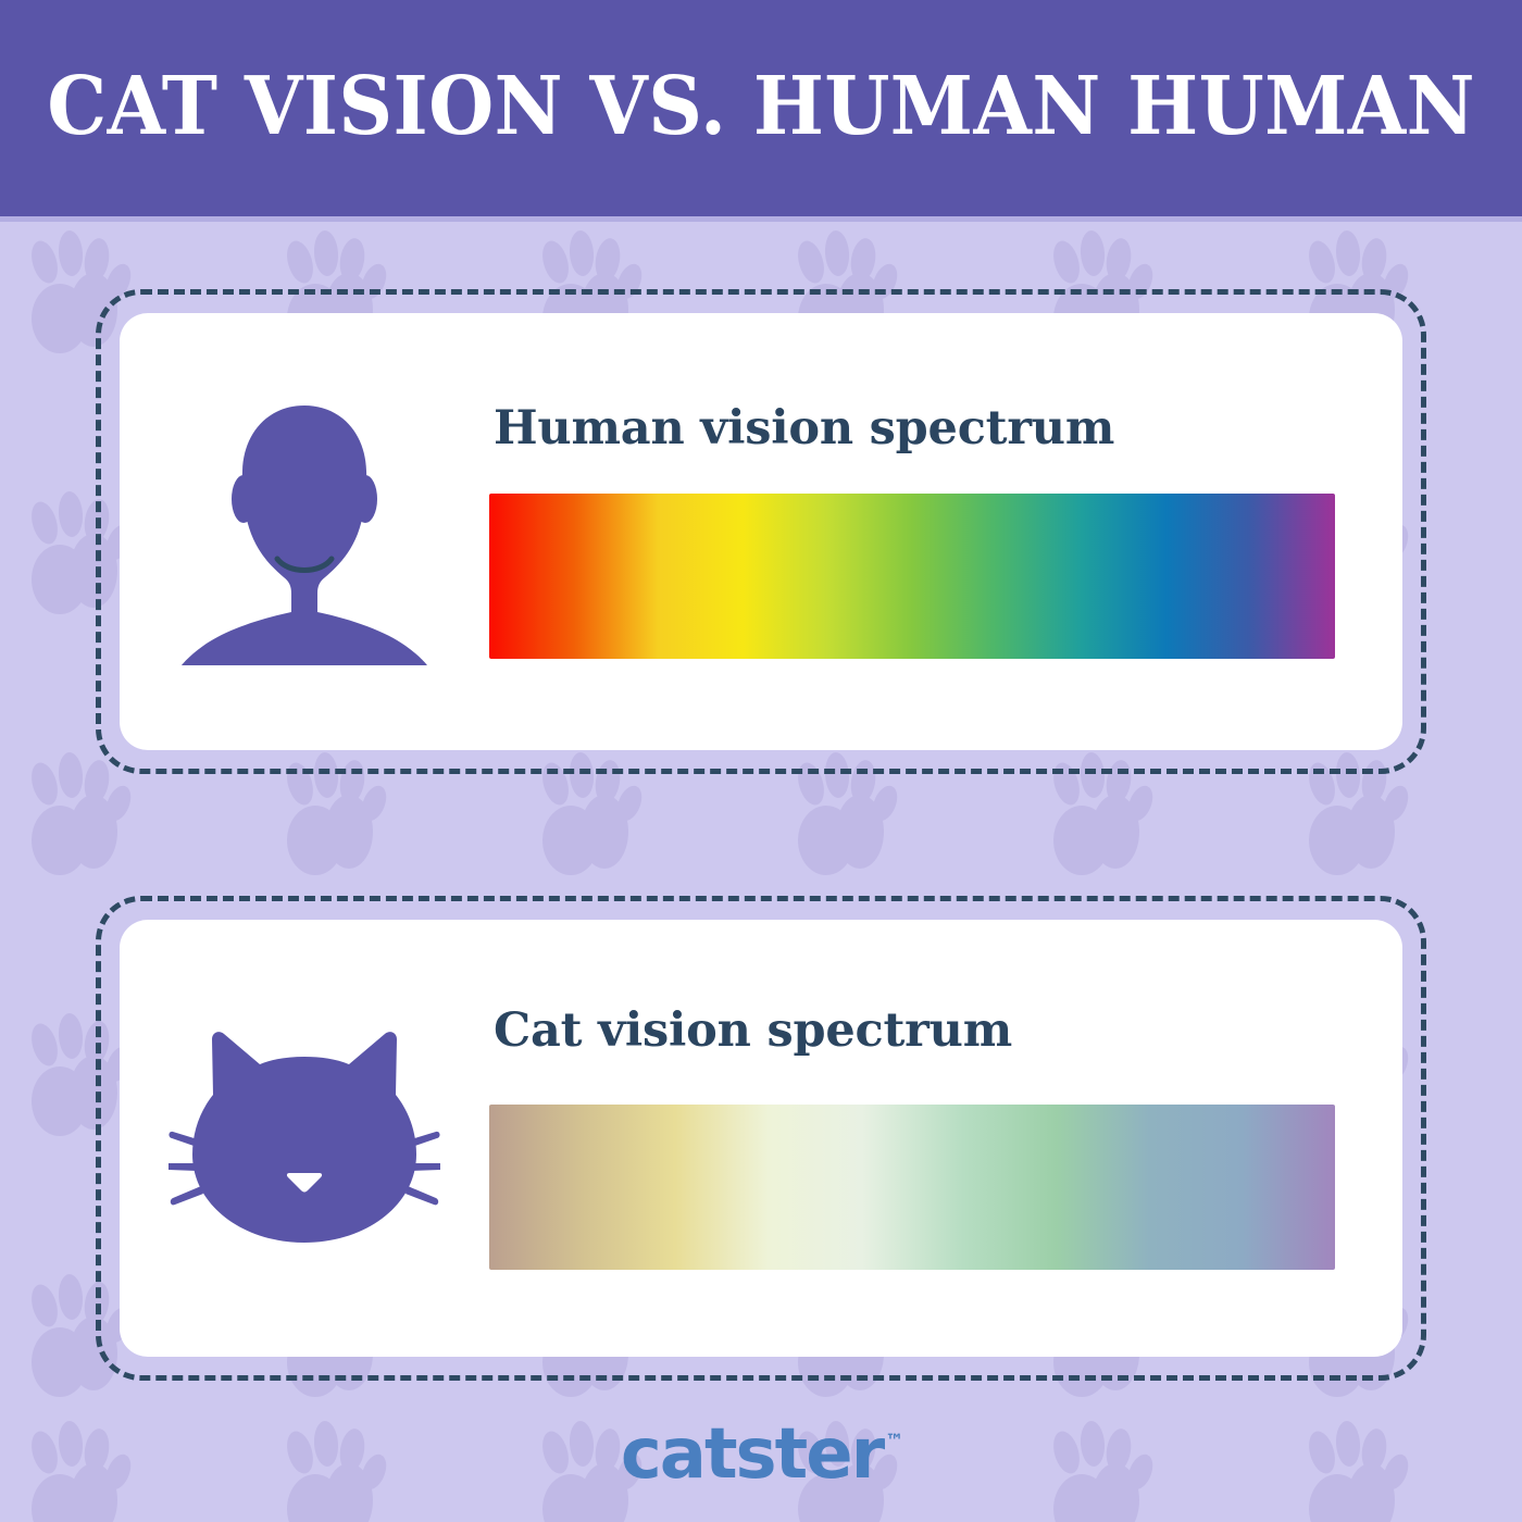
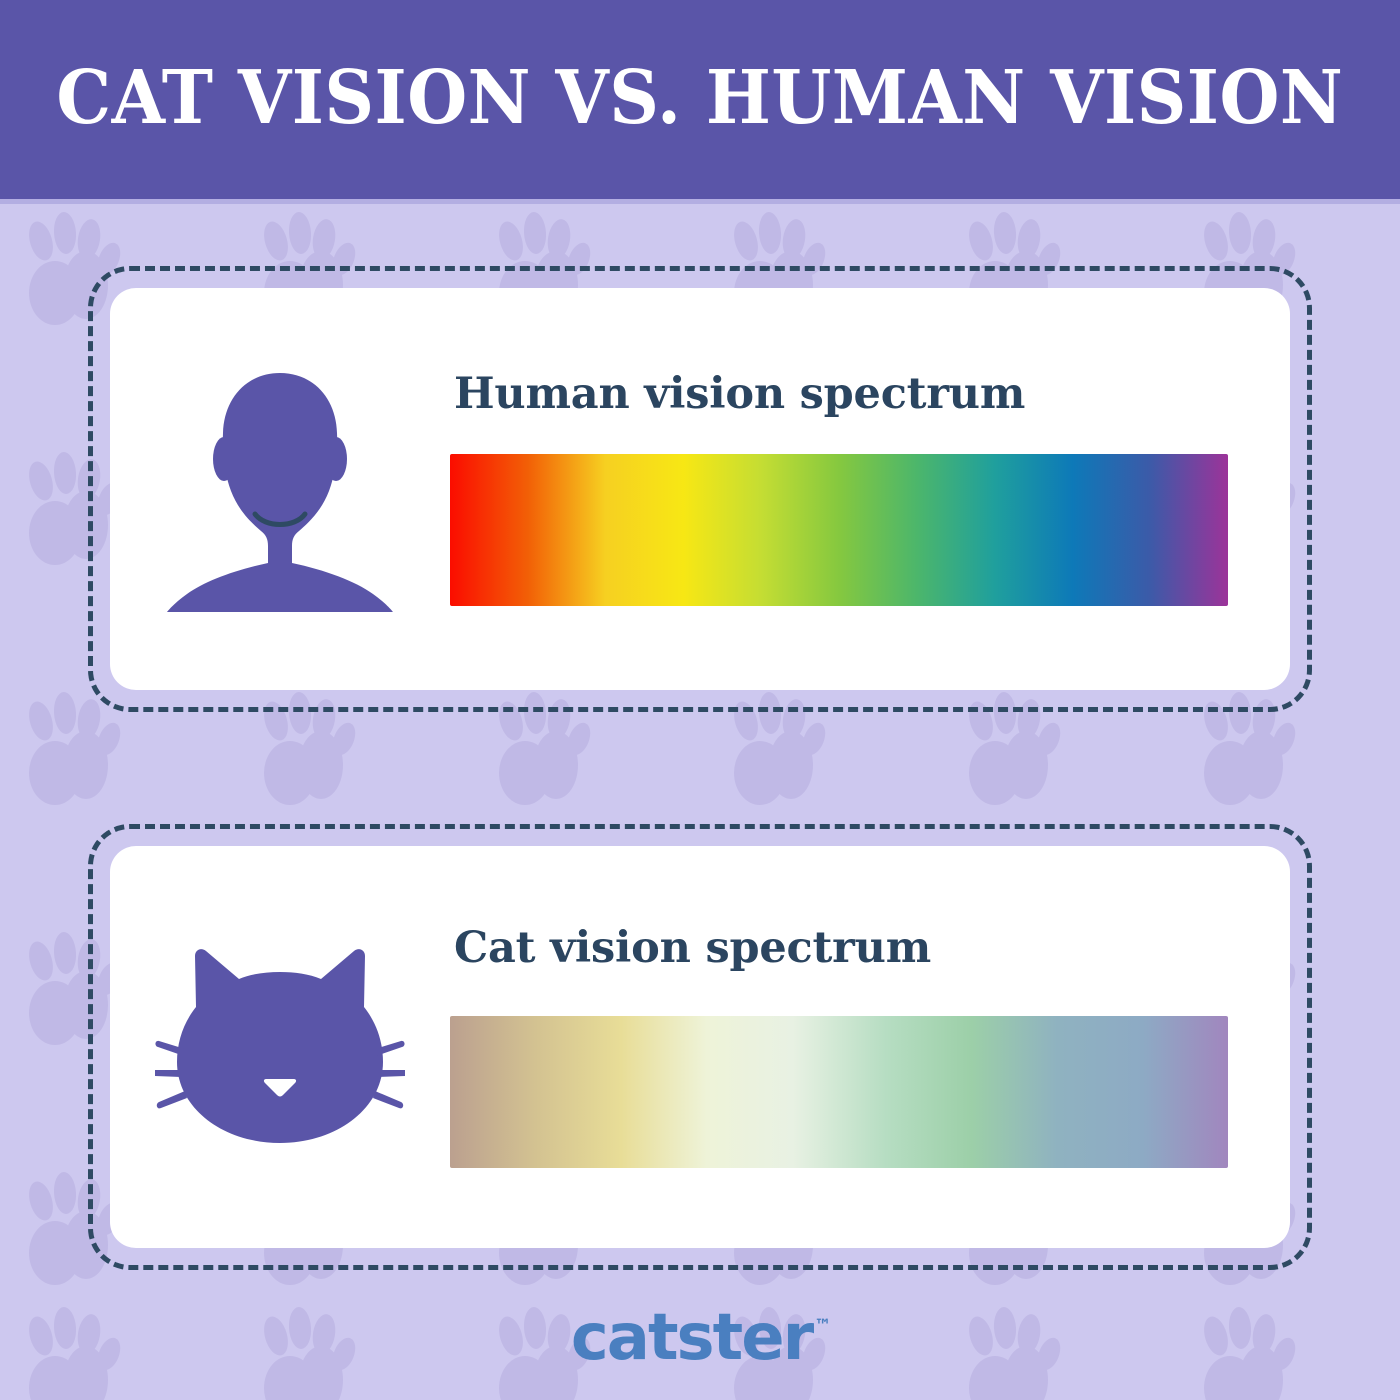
- CAT VISION VS. HUMAN HUMAN
+ CAT VISION VS. HUMAN VISION
  Human vision spectrum
  Cat vision spectrum
  catster™
